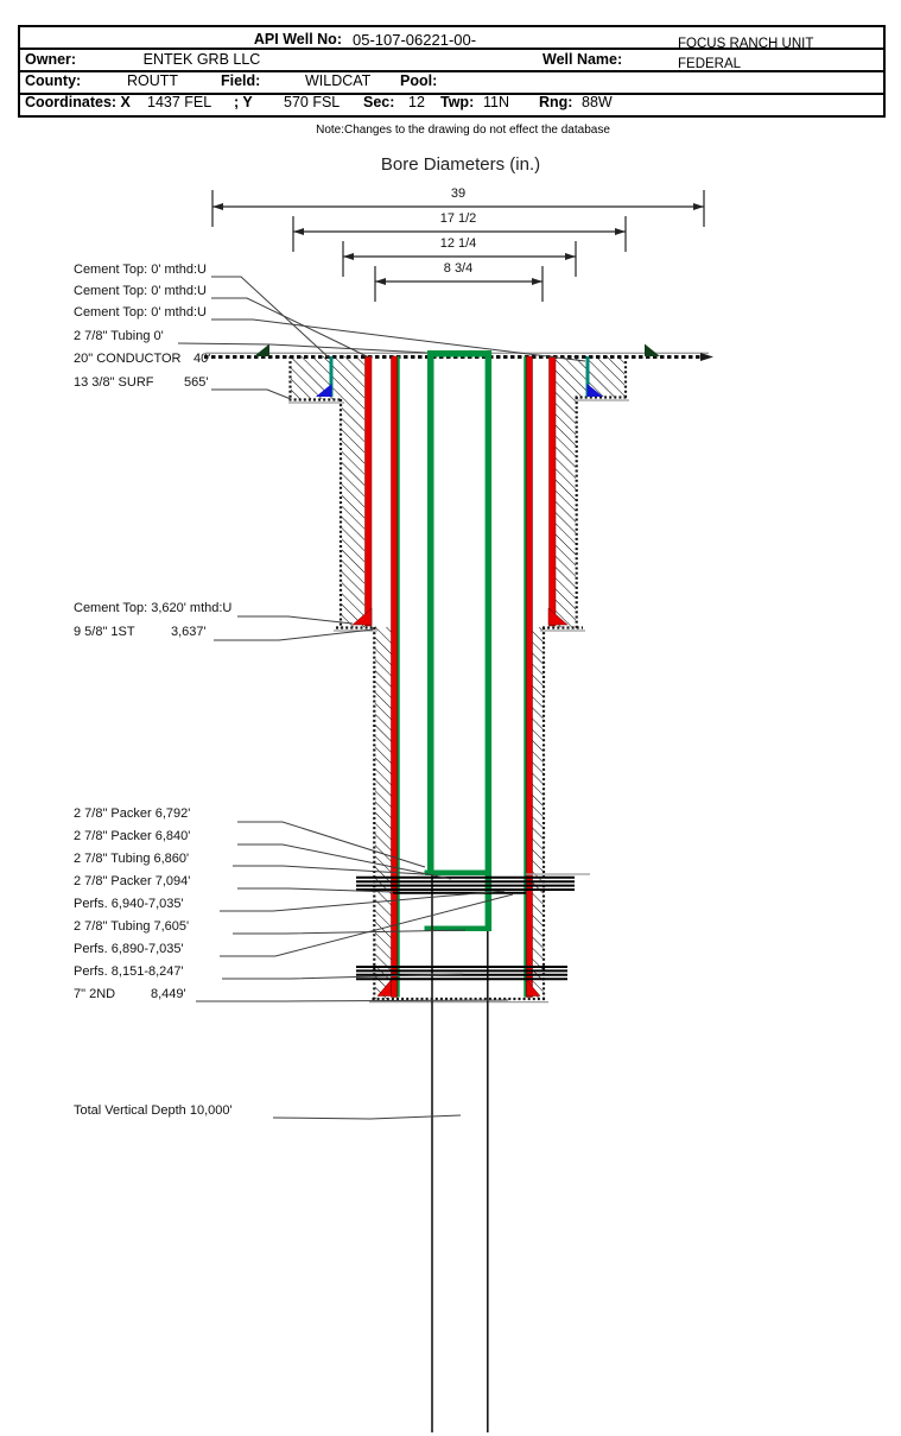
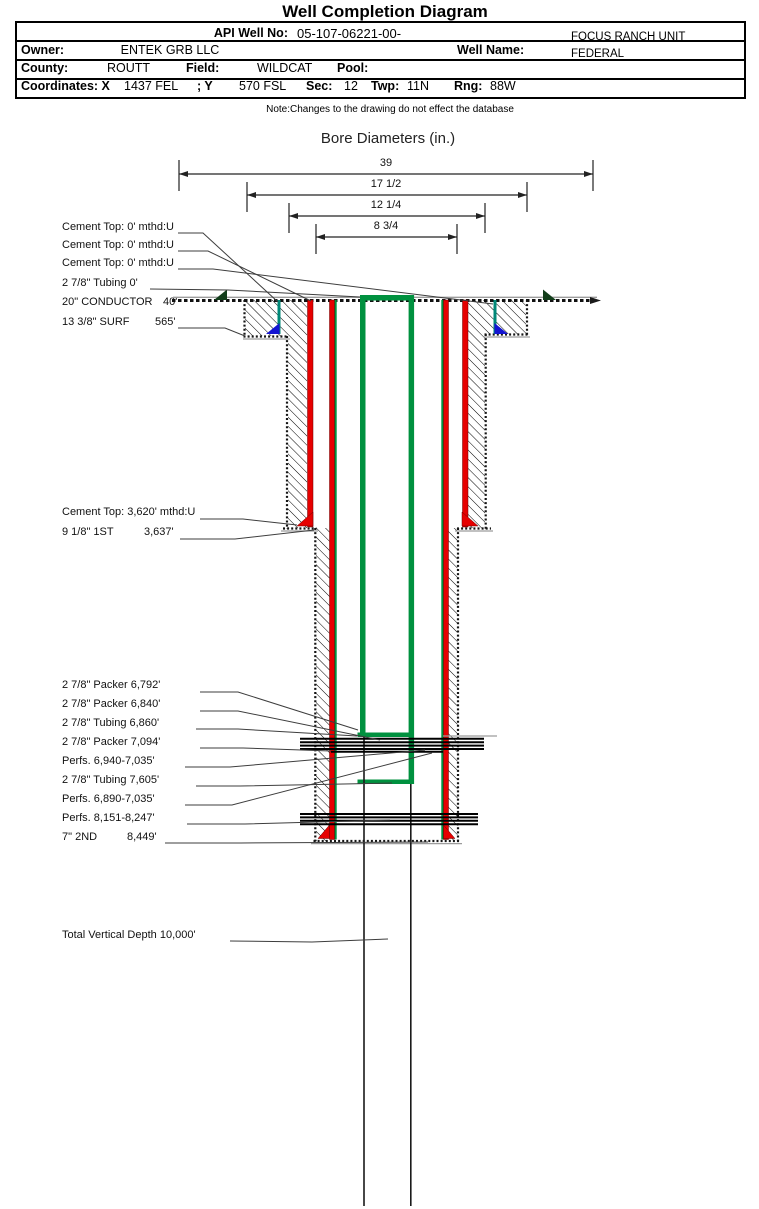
+ Well Completion Diagram
  API Well No:
  05-107-06221-00-
  Owner:
  ENTEK GRB LLC
  Well Name:
  FOCUS RANCH UNIT
  FEDERAL
  County:
  ROUTT
  Field:
  WILDCAT
  Pool:
  Coordinates: X
  1437 FEL
  ; Y
  570 FSL
  Sec:
  12
  Twp:
  11N
  Rng:
  88W
  Note:Changes to the drawing do not effect the database
  Bore Diameters (in.)
  39
  17 1/2
  12 1/4
  8 3/4
  Cement Top: 0' mthd:U
  Cement Top: 0' mthd:U
  Cement Top: 0' mthd:U
  2 7/8" Tubing 0'
  20" CONDUCTOR
  13 3/8" SURF
  565'
  Cement Top: 3,620' mthd:U
- 9 5/8" 1ST
+ 9 1/8" 1ST
  3,637'
  2 7/8" Packer 6,792'
  2 7/8" Packer 6,840'
  2 7/8" Tubing 6,860'
  2 7/8" Packer 7,094'
  Perfs. 6,940-7,035'
  2 7/8" Tubing 7,605'
  Perfs. 6,890-7,035'
  Perfs. 8,151-8,247'
  7" 2ND
  8,449'
  Total Vertical Depth 10,000'
